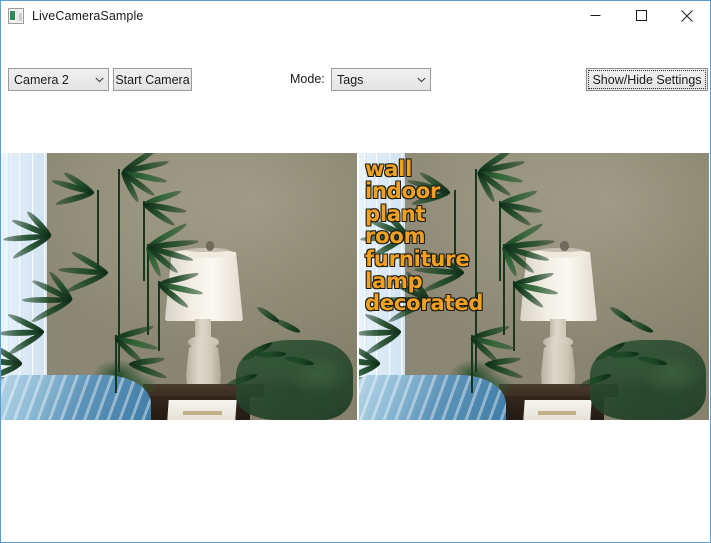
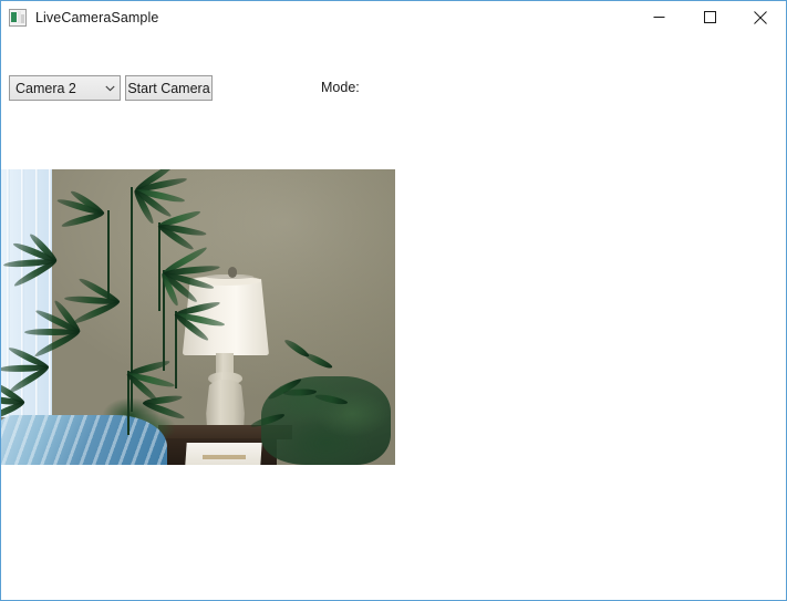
  LiveCameraSample
  Camera 2
  Start Camera
  Mode:
- Tags
- Show/Hide Settings
- wall
- indoor
- plant
- room
- furniture
- lamp
- decorated
